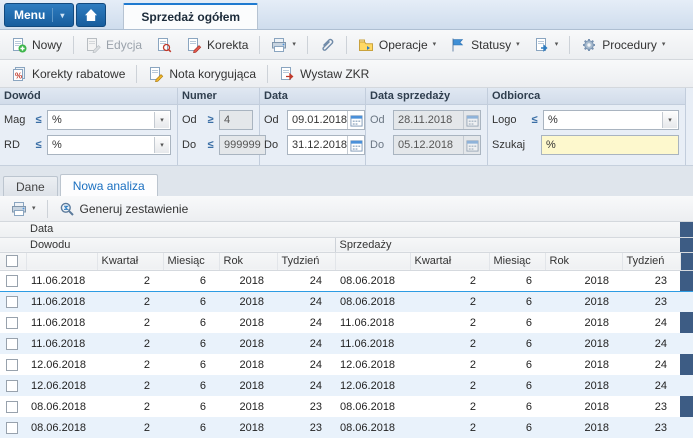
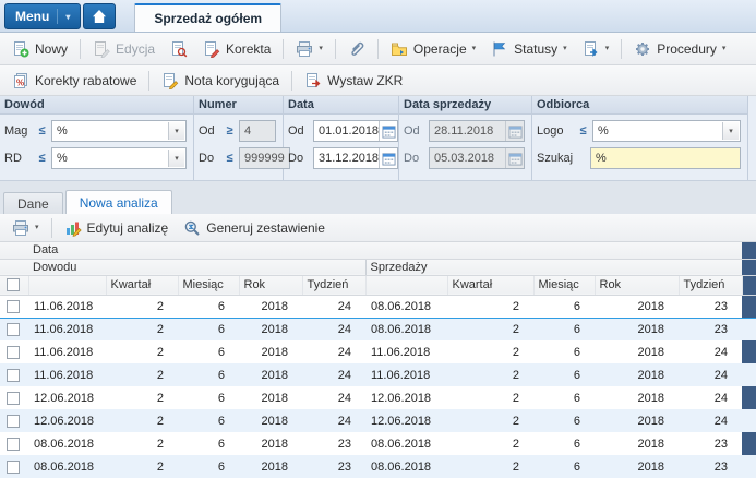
  Menu
  ▾
  Sprzedaż ogółem
  Nowy
  Edycja
  Korekta
  Operacje
  Statusy
  Procedury
  %
  Korekty rabatowe
  Nota korygująca
  Wystaw ZKR
  Dowód
  Mag
  ≤
  %
  RD
  ≤
  %
  Numer
  Od
  ≥
  4
  Do
  ≤
  999999
  Data
  Od
- 09.01.2018
+ 01.01.2018
  Do
  31.12.2018
  Data sprzedaży
  Od
  28.11.2018
  Do
- 05.12.2018
+ 05.03.2018
  Odbiorca
  Logo
  ≤
  %
  Szukaj
  %
  Dane
  Nowa analiza
+ Edytuj analizę
  Generuj zestawienie
  	Data
  	Dowodu	Sprzedaży
  		Kwartał	Miesiąc	Rok	Tydzień		Kwartał	Miesiąc	Rok	Tydzień
  	11.06.2018	2	6	2018	24	08.06.2018	2	6	2018	23
  	11.06.2018	2	6	2018	24	08.06.2018	2	6	2018	23
  	11.06.2018	2	6	2018	24	11.06.2018	2	6	2018	24
  	11.06.2018	2	6	2018	24	11.06.2018	2	6	2018	24
  	12.06.2018	2	6	2018	24	12.06.2018	2	6	2018	24
  	12.06.2018	2	6	2018	24	12.06.2018	2	6	2018	24
  	08.06.2018	2	6	2018	23	08.06.2018	2	6	2018	23
  	08.06.2018	2	6	2018	23	08.06.2018	2	6	2018	23
